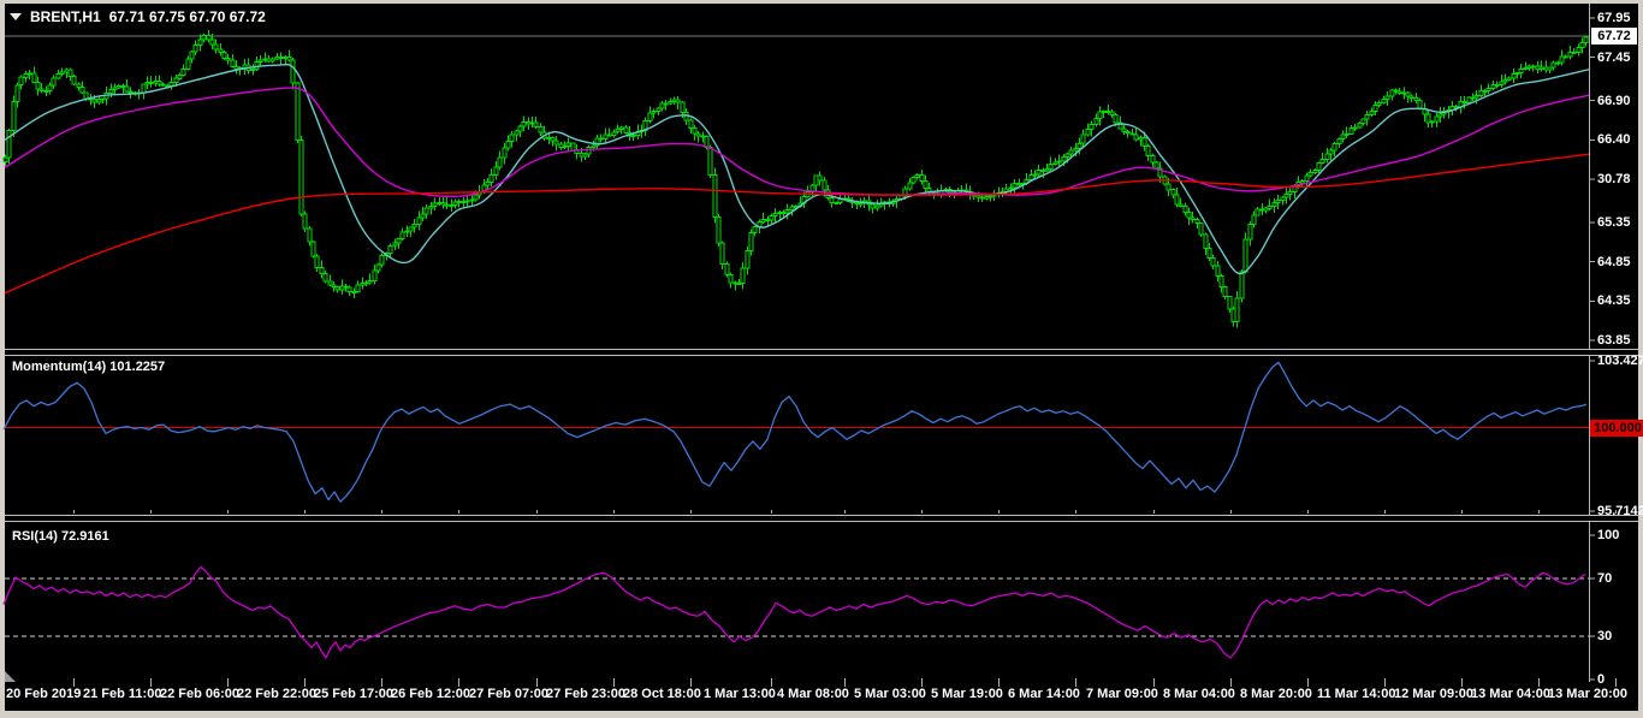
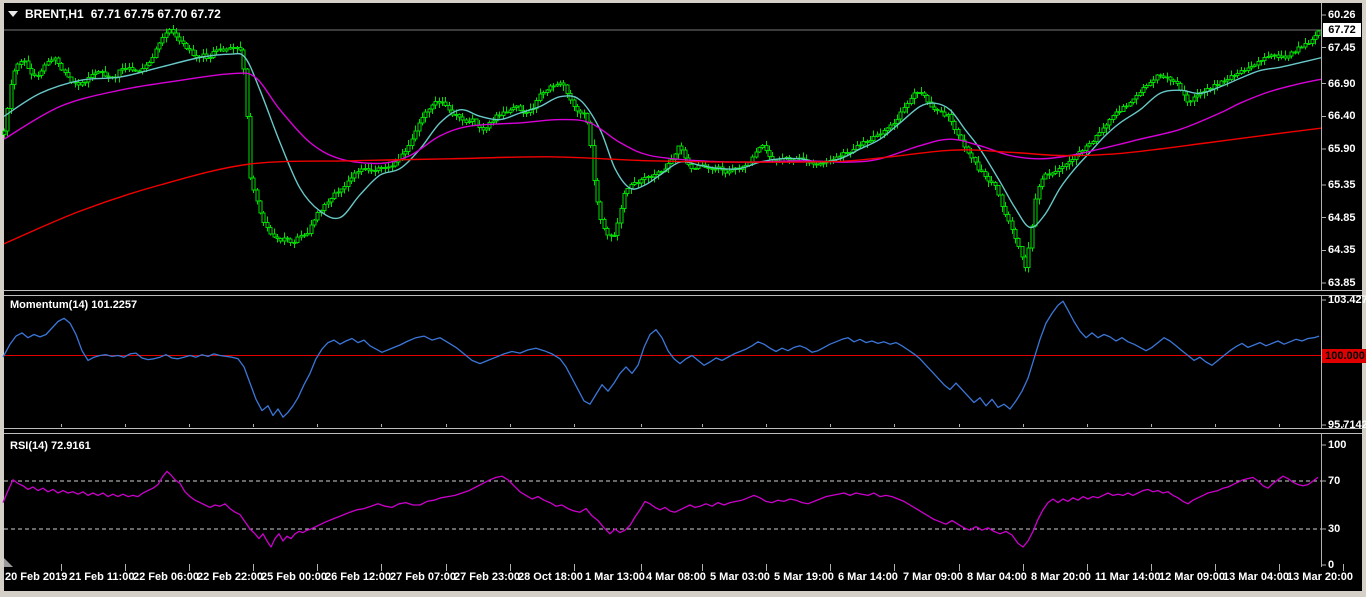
  BRENT,H1
  67.71 67.75 67.70 67.72
  Momentum(14) 101.2257
  RSI(14) 72.9161
  67.72
  100.000
- 67.95
+ 60.26
  67.45
  66.90
  66.40
- 30.78
+ 65.90
  65.35
  64.85
  64.35
  63.85
  103.427
  95.7142
  100
  70
  30
  0
  20 Feb 2019
  21 Feb 11:00
  22 Feb 06:00
  22 Feb 22:00
- 25 Feb 17:00
+ 25 Feb 00:00
  26 Feb 12:00
  27 Feb 07:00
  27 Feb 23:00
  28 Oct 18:00
  1 Mar 13:00
  4 Mar 08:00
  5 Mar 03:00
  5 Mar 19:00
  6 Mar 14:00
  7 Mar 09:00
  8 Mar 04:00
  8 Mar 20:00
  11 Mar 14:00
  12 Mar 09:00
  13 Mar 04:00
  13 Mar 20:00
